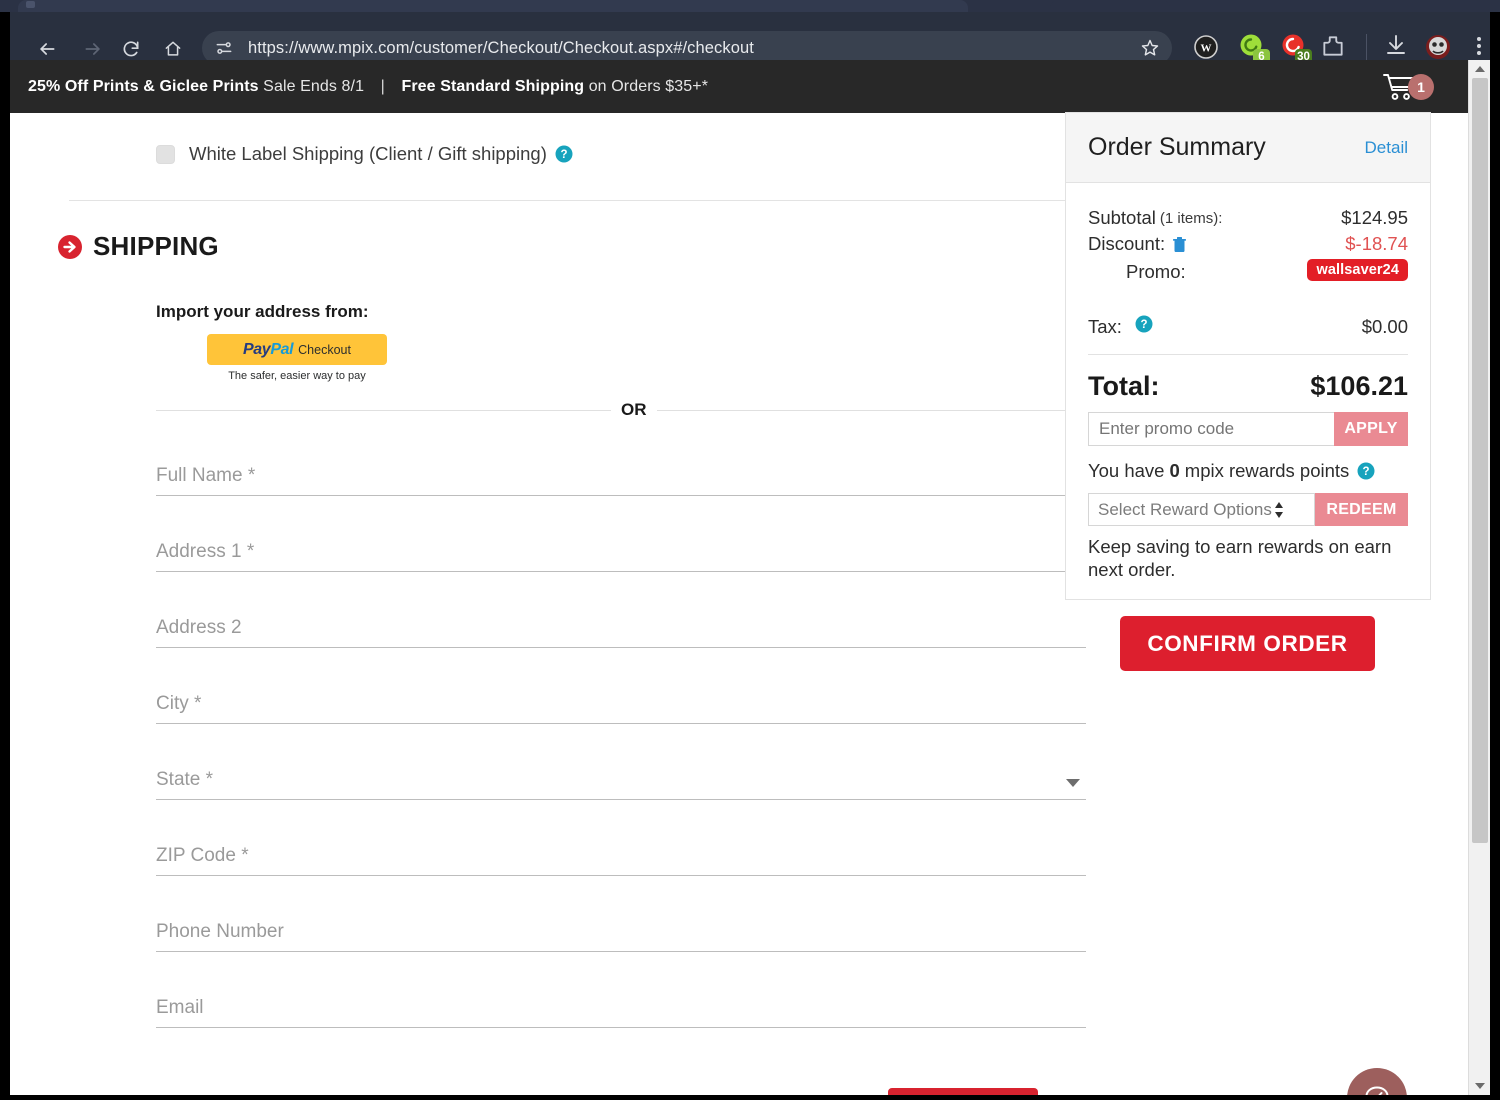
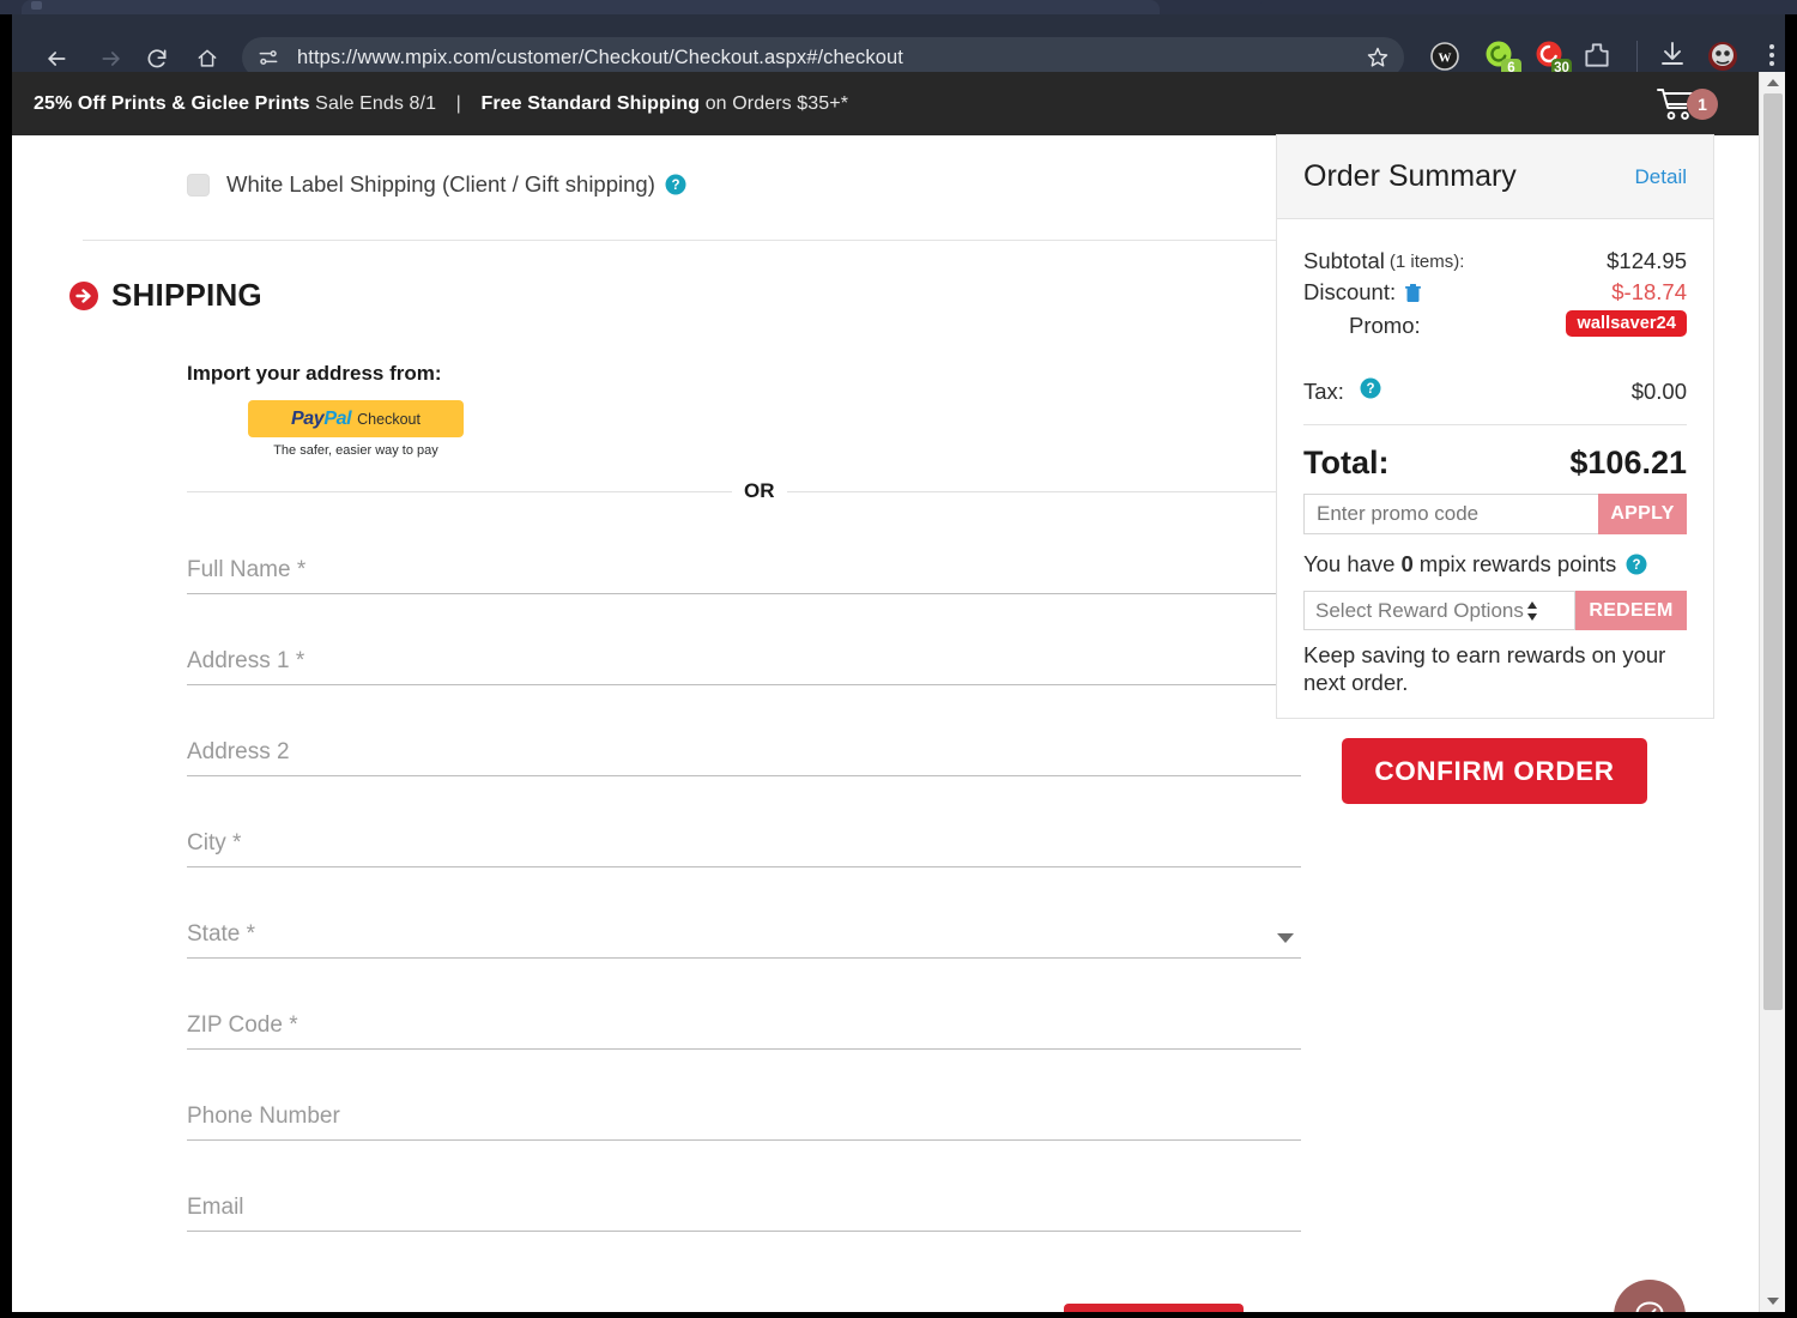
  https://www.mpix.com/customer/Checkout/Checkout.aspx#/checkout
  W
  6
  30
  25% Off Prints & Giclee Prints Sale Ends 8/1 | Free Standard Shipping on Orders $35+*
  1
  White Label Shipping (Client / Gift shipping)
  ?
  SHIPPING
  Import your address from:
  PayPal
  Checkout
  The safer, easier way to pay
  OR
  Full Name *
  Address 1 *
  Address 2
  City *
  State *
  ZIP Code *
  Phone Number
  Email
  Order Summary
  Detail
  Subtotal
  (1 items):
  $124.95
  Discount:
  $-18.74
  Promo:
  wallsaver24
  Tax:
  ?
  $0.00
  Total:
  $106.21
  Enter promo code
  APPLY
  You have
  0
  mpix rewards points
  ?
  Select Reward Options
  REDEEM
- Keep saving to earn rewards on earn next order.
+ Keep saving to earn rewards on your next order.
  CONFIRM ORDER
